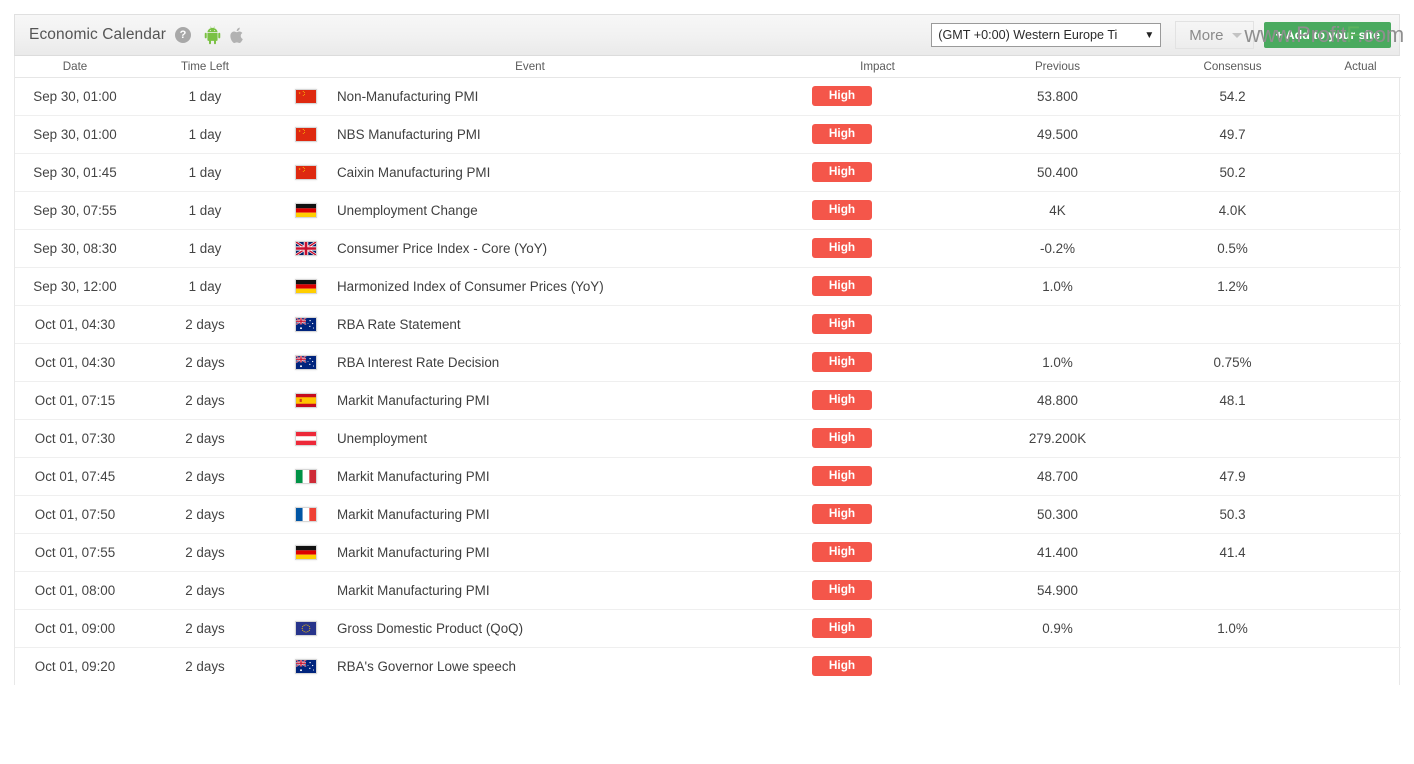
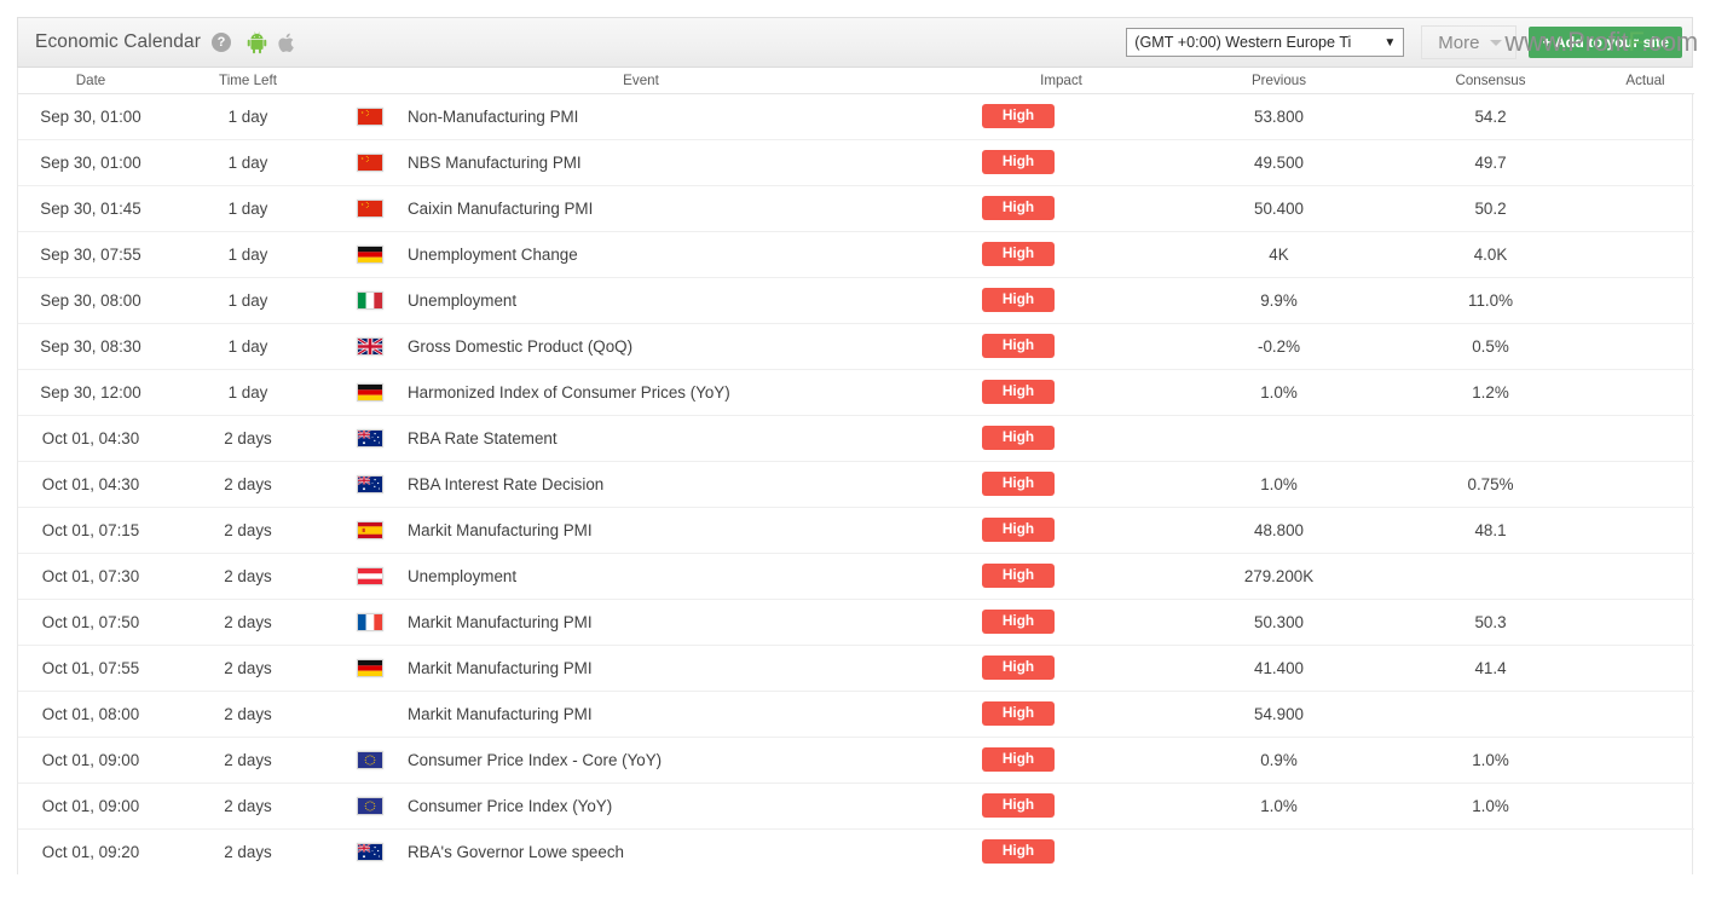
  Economic Calendar
  ?
  (GMT +0:00) Western Europe Ti
  ▼
  More
  + Add to your site
  www.ProfitF.com
  Date	Time Left	Event	Impact	Previous	Consensus	Actual
  Sep 30, 01:00	1 day	Non-Manufacturing PMI	High	53.800	54.2
  Sep 30, 01:00	1 day	NBS Manufacturing PMI	High	49.500	49.7
  Sep 30, 01:45	1 day	Caixin Manufacturing PMI	High	50.400	50.2
  Sep 30, 07:55	1 day	Unemployment Change	High	4K	4.0K
+ Sep 30, 08:00	1 day	Unemployment	High	9.9%	11.0%
- Sep 30, 08:30	1 day	Consumer Price Index - Core (YoY)	High	-0.2%	0.5%
+ Sep 30, 08:30	1 day	Gross Domestic Product (QoQ)	High	-0.2%	0.5%
  Sep 30, 12:00	1 day	Harmonized Index of Consumer Prices (YoY)	High	1.0%	1.2%
  Oct 01, 04:30	2 days	RBA Rate Statement	High
  Oct 01, 04:30	2 days	RBA Interest Rate Decision	High	1.0%	0.75%
  Oct 01, 07:15	2 days	Markit Manufacturing PMI	High	48.800	48.1
  Oct 01, 07:30	2 days	Unemployment	High	279.200K
- Oct 01, 07:45	2 days	Markit Manufacturing PMI	High	48.700	47.9
  Oct 01, 07:50	2 days	Markit Manufacturing PMI	High	50.300	50.3
  Oct 01, 07:55	2 days	Markit Manufacturing PMI	High	41.400	41.4
  Oct 01, 08:00	2 days	Markit Manufacturing PMI	High	54.900
- Oct 01, 09:00	2 days	Gross Domestic Product (QoQ)	High	0.9%	1.0%
+ Oct 01, 09:00	2 days	Consumer Price Index - Core (YoY)	High	0.9%	1.0%
+ Oct 01, 09:00	2 days	Consumer Price Index (YoY)	High	1.0%	1.0%
  Oct 01, 09:20	2 days	RBA's Governor Lowe speech	High
